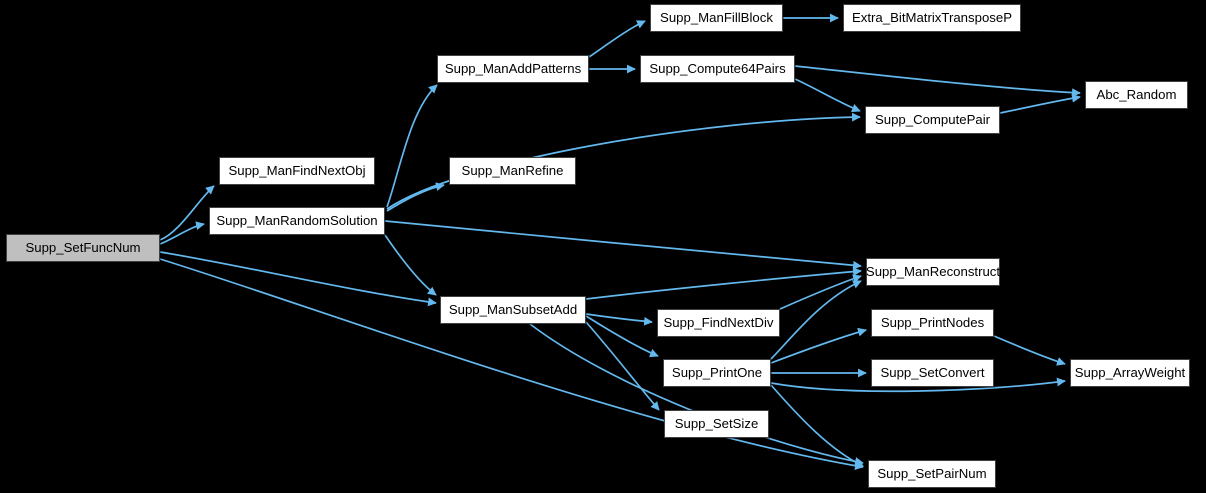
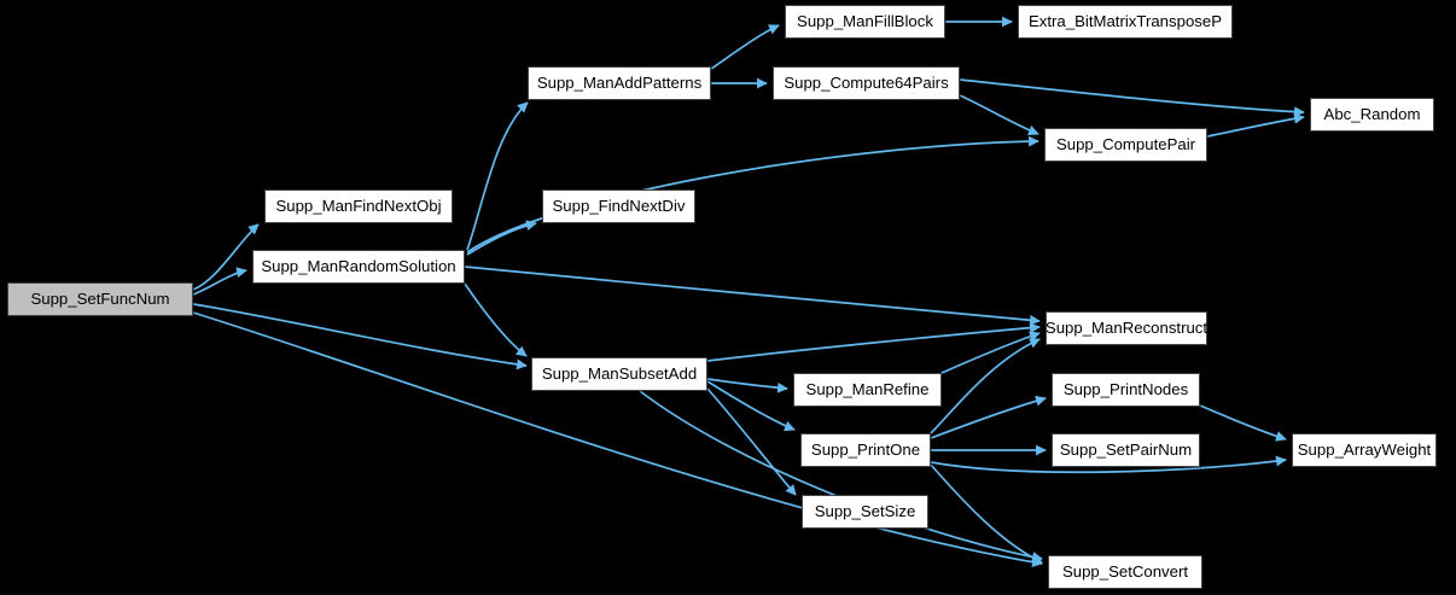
  Supp_SetFuncNum
  Supp_ManFindNextObj
  Supp_ManRandomSolution
  Supp_ManAddPatterns
- Supp_ManRefine
+ Supp_FindNextDiv
  Supp_ManFillBlock
  Extra_BitMatrixTransposeP
  Supp_Compute64Pairs
  Supp_ComputePair
  Abc_Random
  Supp_ManSubsetAdd
  Supp_ManReconstruct
- Supp_FindNextDiv
+ Supp_ManRefine
  Supp_PrintNodes
  Supp_PrintOne
- Supp_SetConvert
+ Supp_SetPairNum
  Supp_ArrayWeight
  Supp_SetSize
- Supp_SetPairNum
+ Supp_SetConvert
